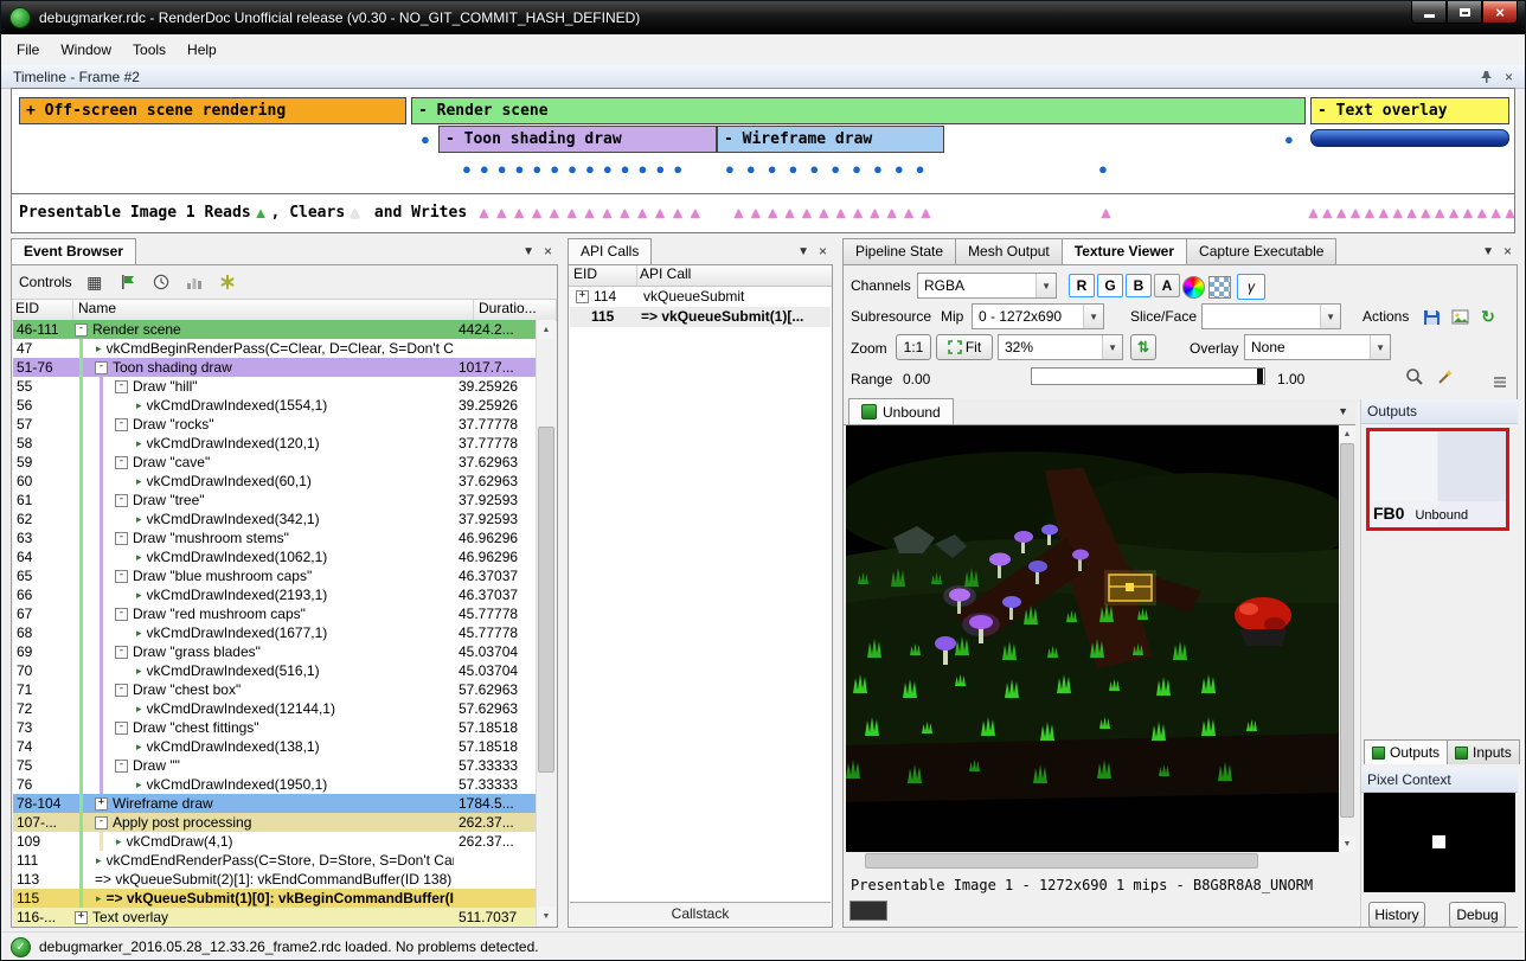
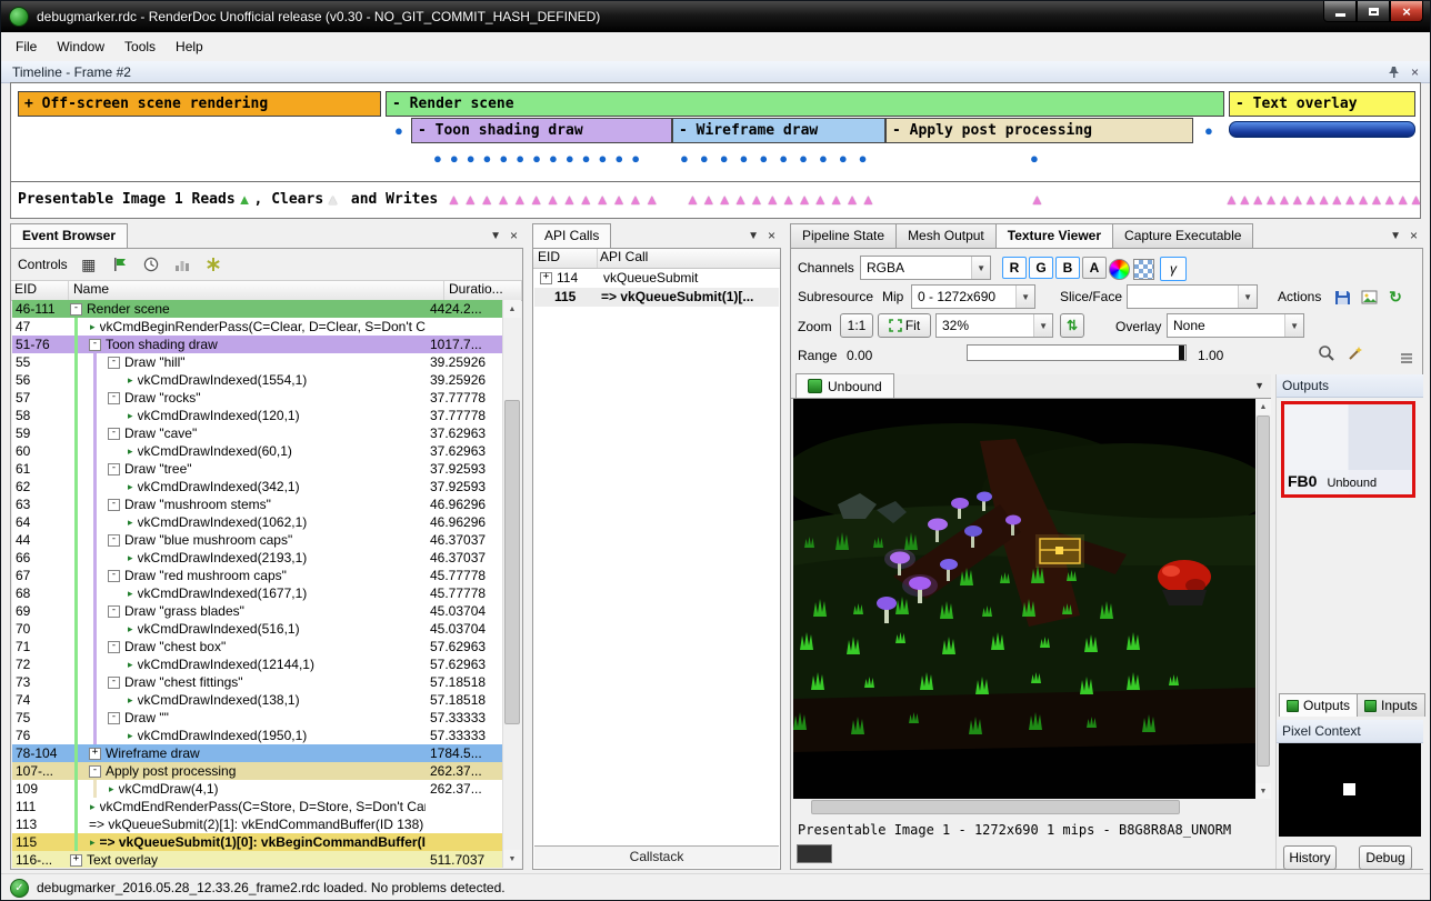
  debugmarker.rdc - RenderDoc Unofficial release (v0.30 - NO_GIT_COMMIT_HASH_DEFINED)
  ×
  File
  Window
  Tools
  Help
  Timeline - Frame #2
  ×
  + Off-screen scene rendering
  - Render scene
  - Text overlay
  ●
  - Toon shading draw
  - Wireframe draw
+ - Apply post processing
  ●
  ●●●●●●●●●●●●●
  ●●●●●●●●●●
  ●
  Presentable Image 1 Reads
  ▲
  , Clears
  ▲
  and Writes
  ▲▲▲▲▲▲▲▲▲▲▲▲▲
  ▲▲▲▲▲▲▲▲▲▲▲▲
  ▲
  ▲▲▲▲▲▲▲▲▲▲▲▲▲▲▲
  Event Browser
  ▼
  ×
  Controls
  ▦
  EID
  Name
  Duratio...
  46-111
  -
  Render scene
  4424.2...
  47
  ▸
  vkCmdBeginRenderPass(C=Clear, D=Clear, S=Don't C
  51-76
  -
  Toon shading draw
  1017.7...
  55
  -
  Draw "hill"
  39.25926
  56
  ▸
  vkCmdDrawIndexed(1554,1)
  39.25926
  57
  -
  Draw "rocks"
  37.77778
  58
  ▸
  vkCmdDrawIndexed(120,1)
  37.77778
  59
  -
  Draw "cave"
  37.62963
  60
  ▸
  vkCmdDrawIndexed(60,1)
  37.62963
  61
  -
  Draw "tree"
  37.92593
  62
  ▸
  vkCmdDrawIndexed(342,1)
  37.92593
  63
  -
  Draw "mushroom stems"
  46.96296
  64
  ▸
  vkCmdDrawIndexed(1062,1)
  46.96296
- 65
+ 44
  -
  Draw "blue mushroom caps"
  46.37037
  66
  ▸
  vkCmdDrawIndexed(2193,1)
  46.37037
  67
  -
  Draw "red mushroom caps"
  45.77778
  68
  ▸
  vkCmdDrawIndexed(1677,1)
  45.77778
  69
  -
  Draw "grass blades"
  45.03704
  70
  ▸
  vkCmdDrawIndexed(516,1)
  45.03704
  71
  -
  Draw "chest box"
  57.62963
  72
  ▸
  vkCmdDrawIndexed(12144,1)
  57.62963
  73
  -
  Draw "chest fittings"
  57.18518
  74
  ▸
  vkCmdDrawIndexed(138,1)
  57.18518
  75
  -
  Draw ""
  57.33333
  76
  ▸
  vkCmdDrawIndexed(1950,1)
  57.33333
  78-104
  +
  Wireframe draw
  1784.5...
  107-...
  -
  Apply post processing
  262.37...
  109
  ▸
  vkCmdDraw(4,1)
  262.37...
  111
  ▸
  vkCmdEndRenderPass(C=Store, D=Store, S=Don't Ca
  113
  => vkQueueSubmit(2)[1]: vkEndCommandBuffer(ID 138)
  115
  ▸
  => vkQueueSubmit(1)[0]: vkBeginCommandBuffer(I
  116-...
  +
  Text overlay
  511.7037
  API Calls
  ▼
  ×
  EID
  API Call
  +
  114
  vkQueueSubmit
  115
  => vkQueueSubmit(1)[...
  Callstack
  Pipeline State
  Mesh Output
  Texture Viewer
  Capture Executable
  ▼
  ×
  Channels
  RGBA
  ▼
  R
  G
  B
  A
  γ
  Subresource
  Mip
  0 - 1272x690
  ▼
  Slice/Face
  ▼
  Actions
  ↻
  Zoom
  1:1
  Fit
  32%
  ▼
  ⇅
  Overlay
  None
  ▼
  Range
  0.00
  1.00
  Unbound
  ▼
  Presentable Image 1 - 1272x690 1 mips - B8G8R8A8_UNORM
  Outputs
  FB0
  Unbound
  Outputs
  Inputs
  Pixel Context
  History
  Debug
  ✓
  debugmarker_2016.05.28_12.33.26_frame2.rdc loaded. No problems detected.
